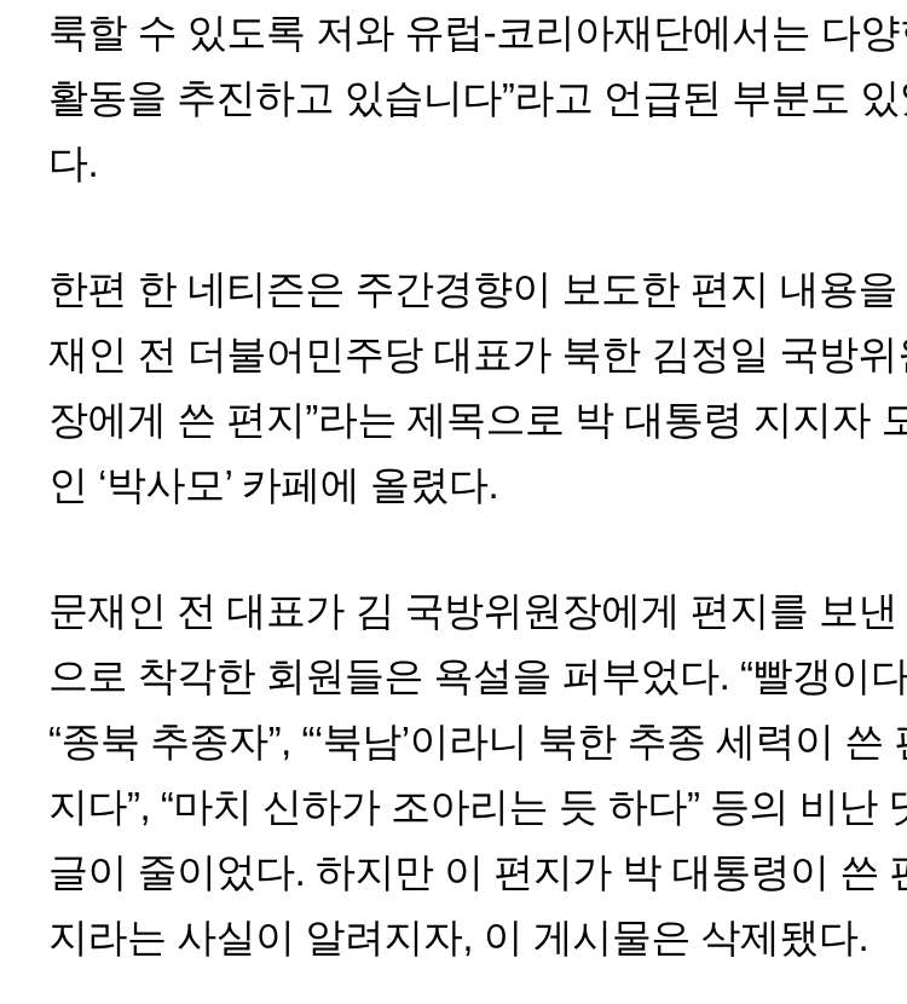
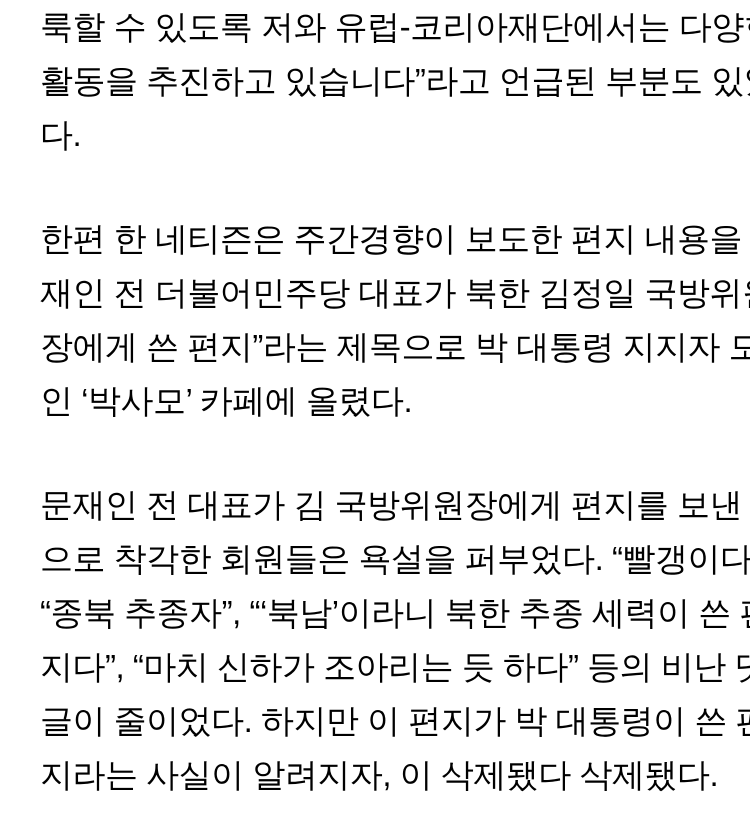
  룩할 수 있도록 저와 유럽-코리아재단에서는 다양
  활동을 추진하고 있습니다”라고 언급된 부분도 있
  다.
  한편 한 네티즌은 주간경향이 보도한 편지 내용을
  재인 전 더불어민주당 대표가 북한 김정일 국방위
  장에게 쓴 편지”라는 제목으로 박 대통령 지지자 모
  인 ‘박사모’ 카페에 올렸다.
  문재인 전 대표가 김 국방위원장에게 편지를 보낸
  으로 착각한 회원들은 욕설을 퍼부었다. “빨갱이다
  “종북 추종자”, “‘북남’이라니 북한 추종 세력이 쓴
  지다”, “마치 신하가 조아리는 듯 하다” 등의 비난
  글이 줄이었다. 하지만 이 편지가 박 대통령이 쓴
- 지라는 사실이 알려지자, 이 게시물은 삭제됐다.
+ 지라는 사실이 알려지자, 이 삭제됐다 삭제됐다.
